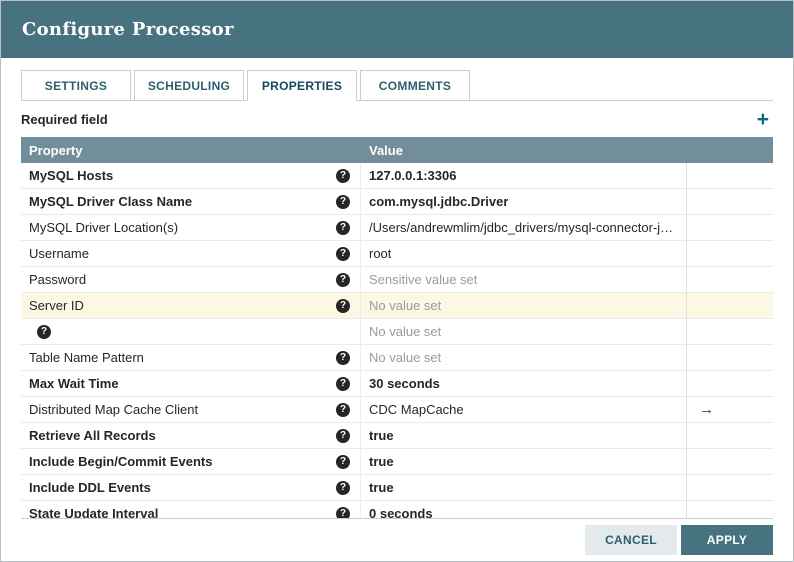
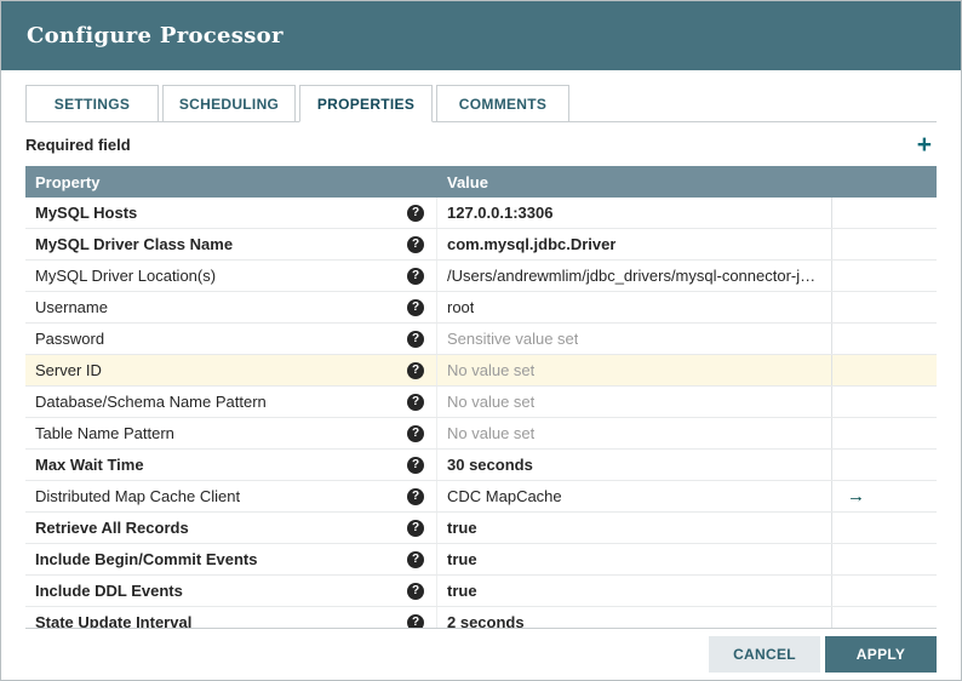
  Configure Processor
  SETTINGS
  SCHEDULING
  PROPERTIES
  COMMENTS
  Required field
  +
  Property
  Value
  MySQL Hosts
  ?
  127.0.0.1:3306
  MySQL Driver Class Name
  ?
  com.mysql.jdbc.Driver
  MySQL Driver Location(s)
  ?
  /Users/andrewmlim/jdbc_drivers/mysql-connector-java
  Username
  ?
  root
  Password
  ?
  Sensitive value set
  Server ID
  ?
  No value set
+ Database/Schema Name Pattern
  ?
  No value set
  Table Name Pattern
  ?
  No value set
  Max Wait Time
  ?
  30 seconds
  Distributed Map Cache Client
  ?
  CDC MapCache
  →
  Retrieve All Records
  ?
  true
  Include Begin/Commit Events
  ?
  true
  Include DDL Events
  ?
  true
  State Update Interval
  ?
- 0 seconds
+ 2 seconds
  CANCEL
  APPLY
